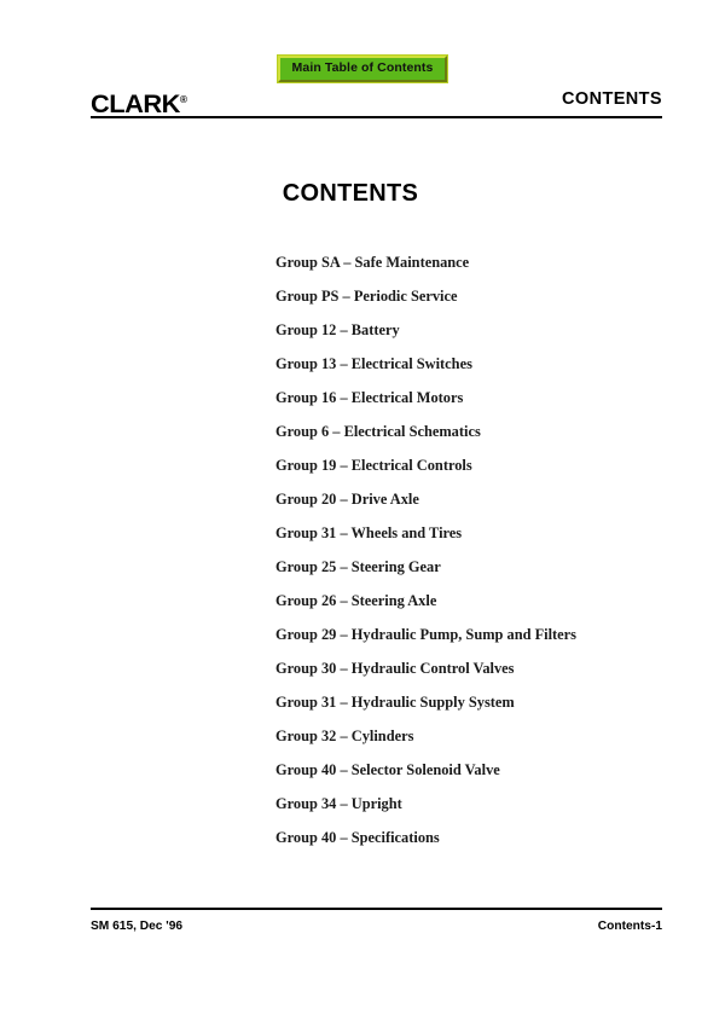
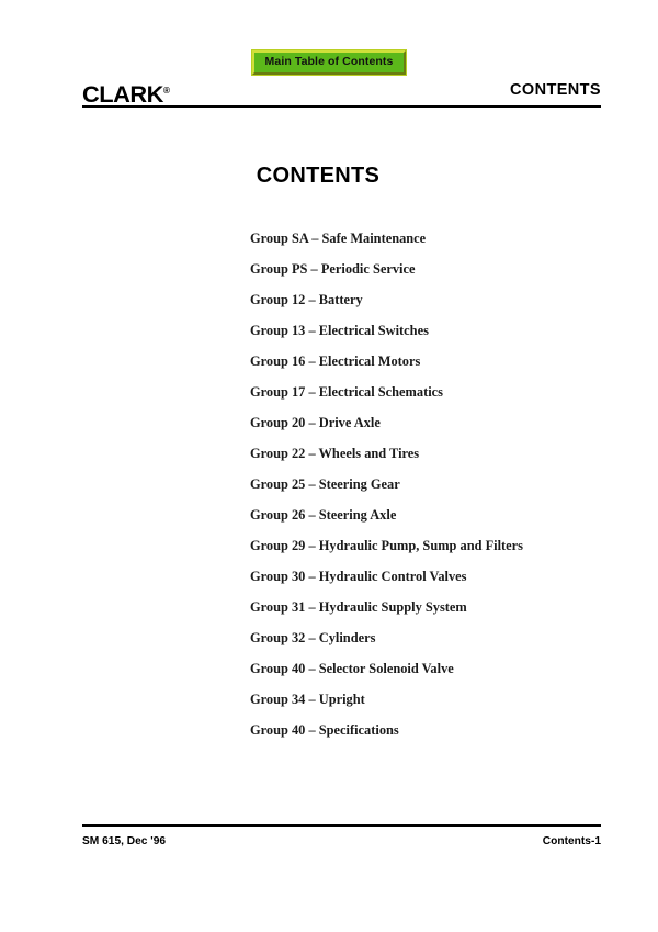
  Main Table of Contents
  CLARK®
  CONTENTS
  CONTENTS
  Group SA – Safe Maintenance
  Group PS – Periodic Service
  Group 12 – Battery
  Group 13 – Electrical Switches
  Group 16 – Electrical Motors
- Group 6 – Electrical Schematics
+ Group 17 – Electrical Schematics
- Group 19 – Electrical Controls
  Group 20 – Drive Axle
- Group 31 – Wheels and Tires
+ Group 22 – Wheels and Tires
  Group 25 – Steering Gear
  Group 26 – Steering Axle
  Group 29 – Hydraulic Pump, Sump and Filters
  Group 30 – Hydraulic Control Valves
  Group 31 – Hydraulic Supply System
  Group 32 – Cylinders
  Group 40 – Selector Solenoid Valve
  Group 34 – Upright
  Group 40 – Specifications
  SM 615, Dec '96
  Contents-1
